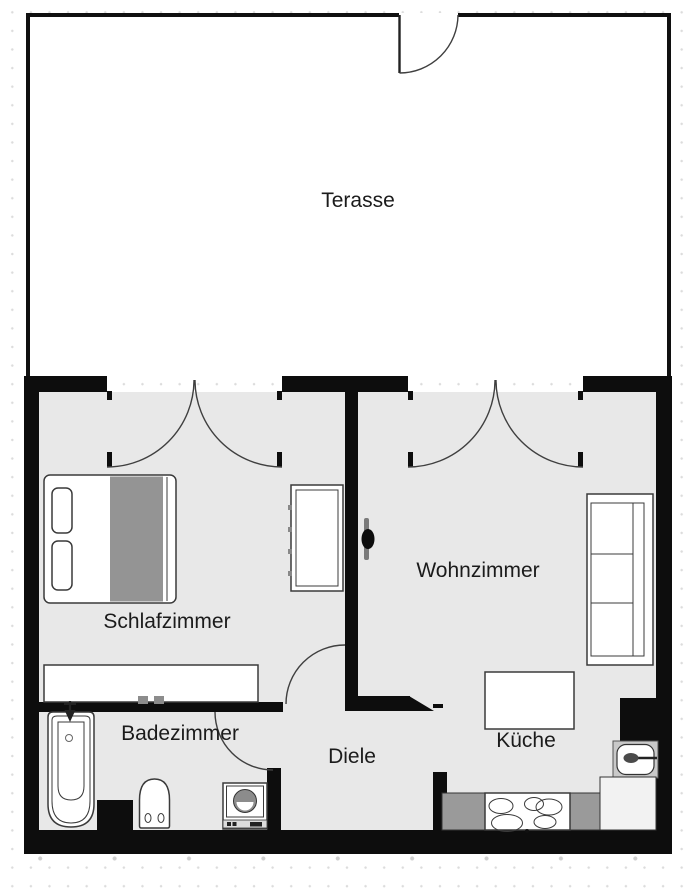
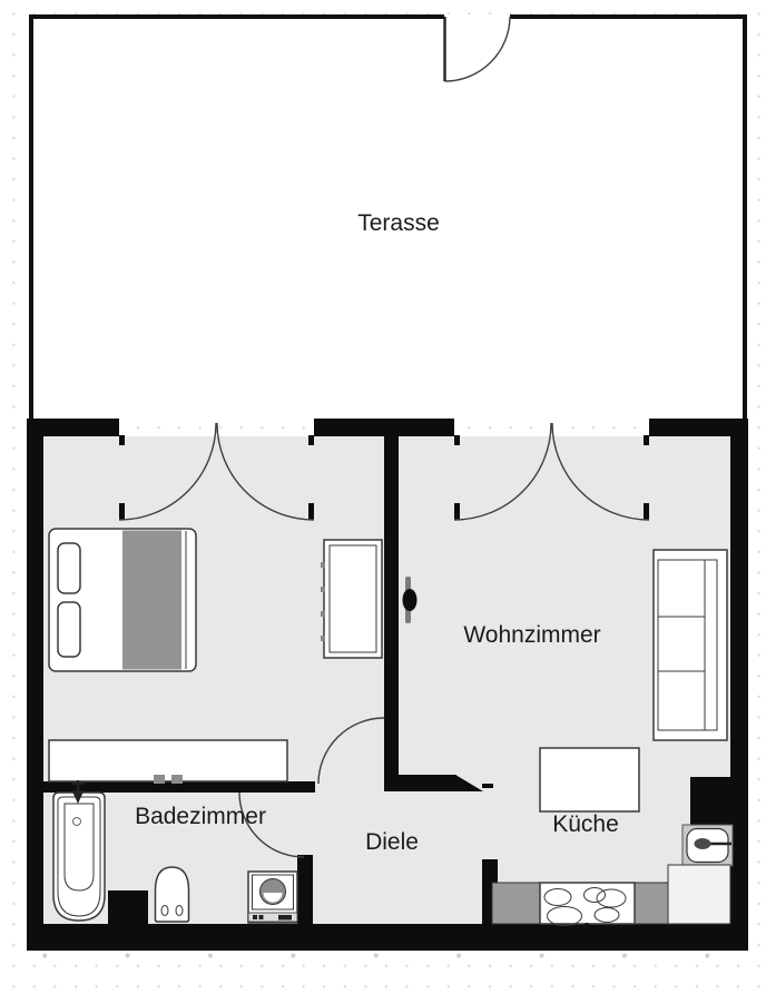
  Terasse
- Schlafzimmer
  Wohnzimmer
  Badezimmer
  Diele
  Küche
